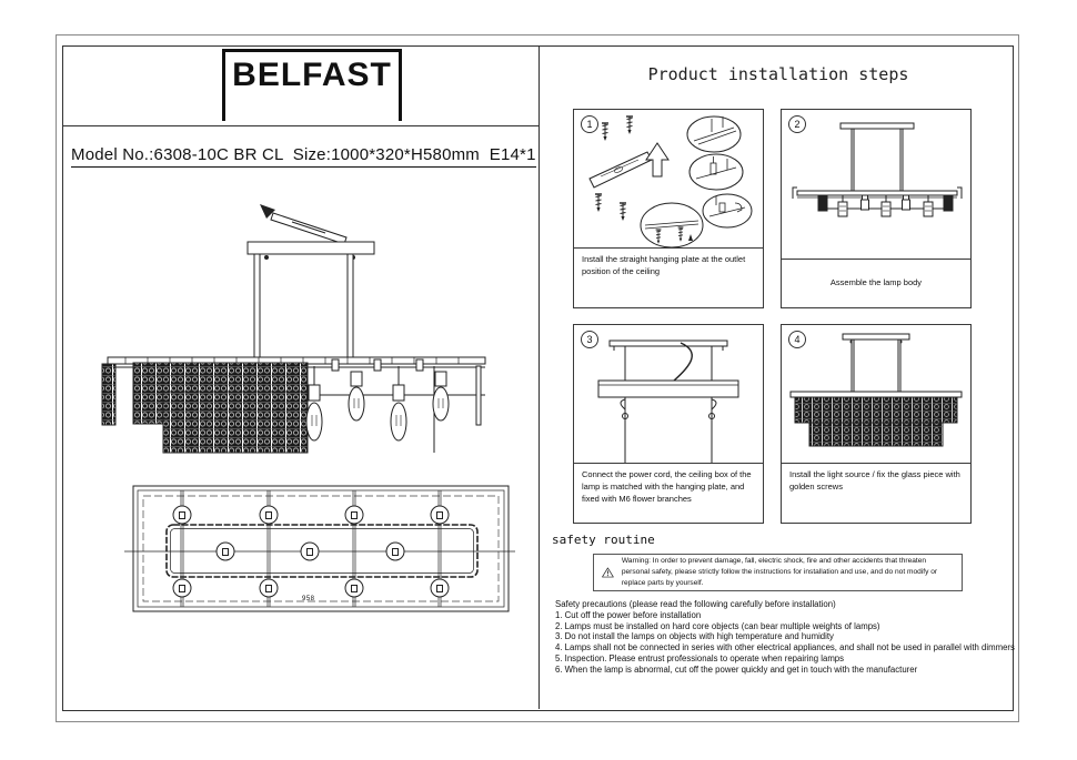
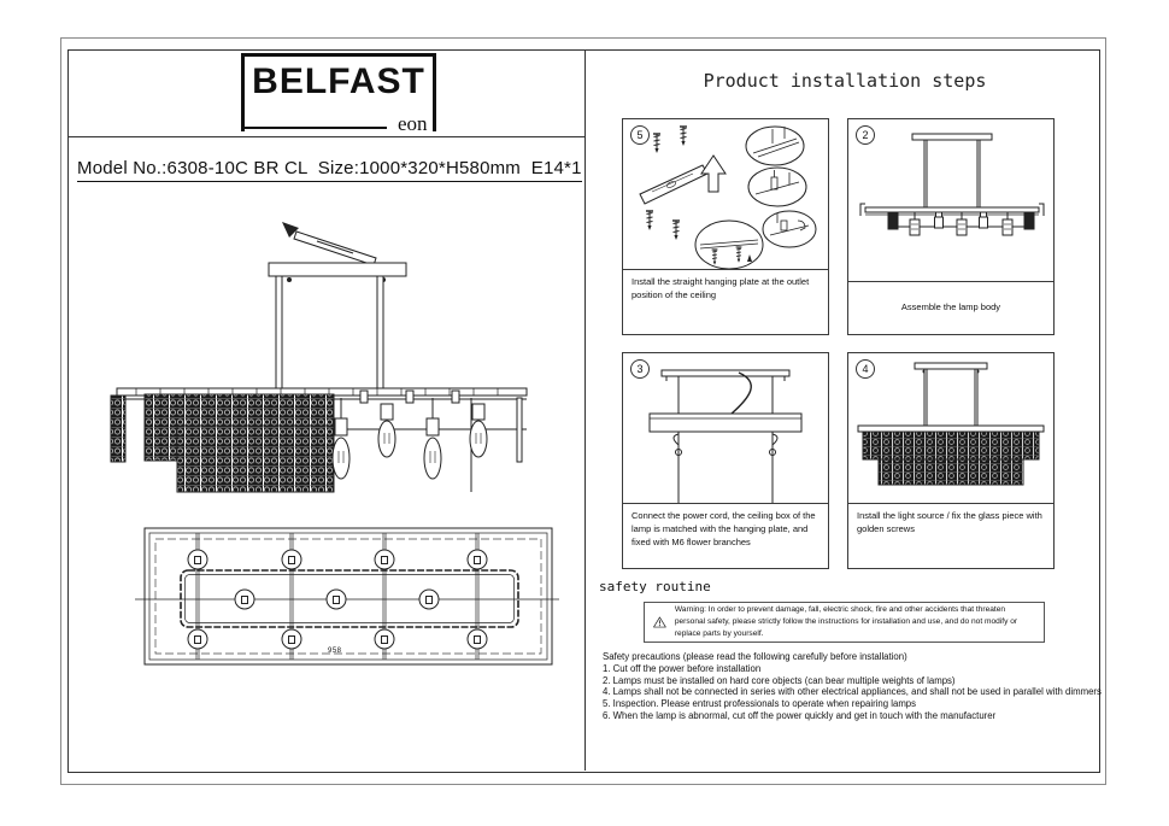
  BELFAST
+ eon
  Model No.:6308-10C BR CL Size:1000*320*H580mm E14*1
  Product installation steps
- 1
+ 5
  Install the straight hanging plate at the outlet position of the ceiling
  2
  Assemble the lamp body
  3
  Connect the power cord, the ceiling box of the lamp is matched with the hanging plate, and fixed with M6 flower branches
  4
  Install the light source / fix the glass piece with golden screws
  safety routine
  Safety precautions (please read the following carefully before installation)
  1. Cut off the power before installation
  2. Lamps must be installed on hard core objects (can bear multiple weights of lamps)
- 3. Do not install the lamps on objects with high temperature and humidity
  4. Lamps shall not be connected in series with other electrical appliances, and shall not be used in parallel with dimmers
  5. Inspection. Please entrust professionals to operate when repairing lamps
  6. When the lamp is abnormal, cut off the power quickly and get in touch with the manufacturer
